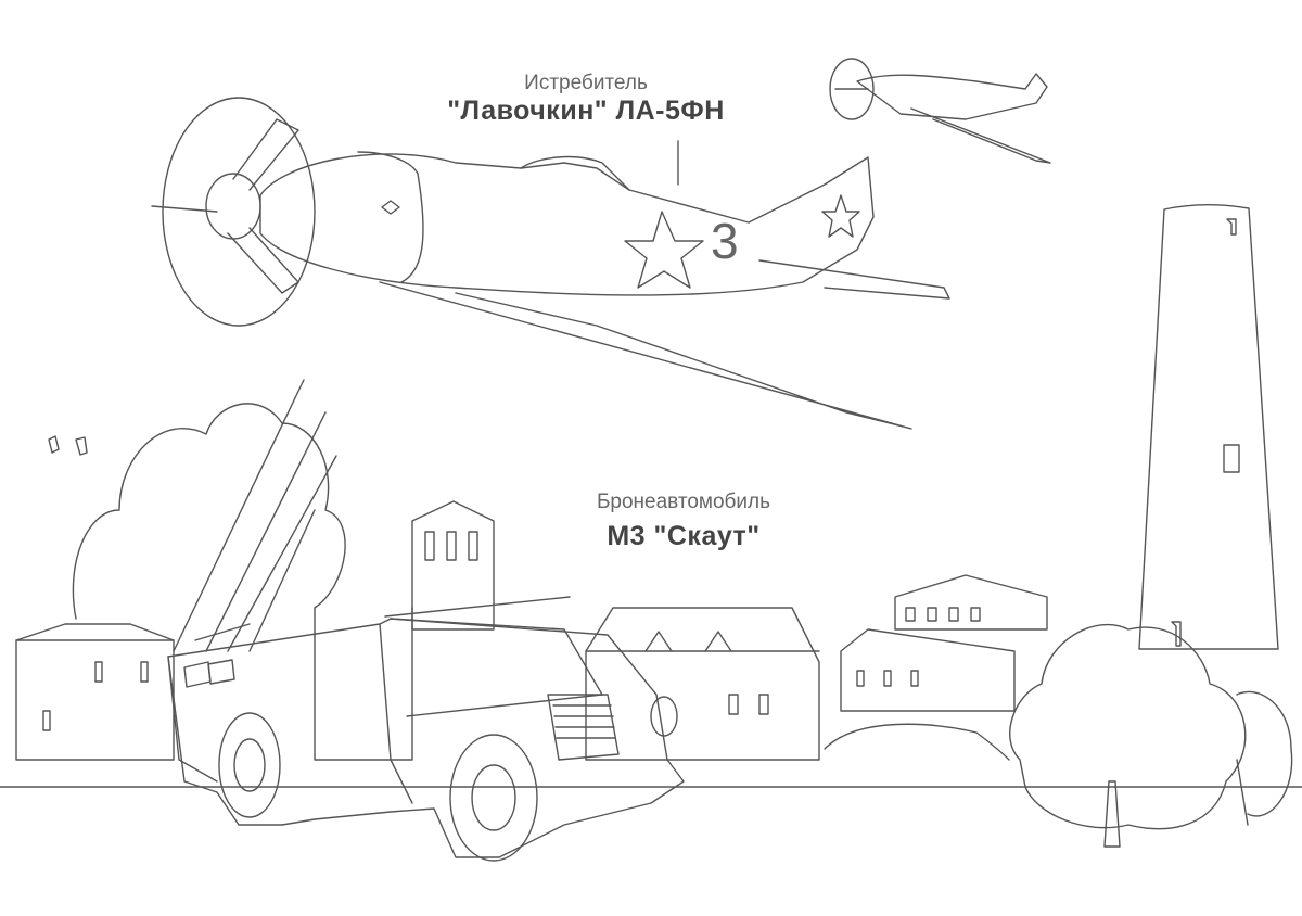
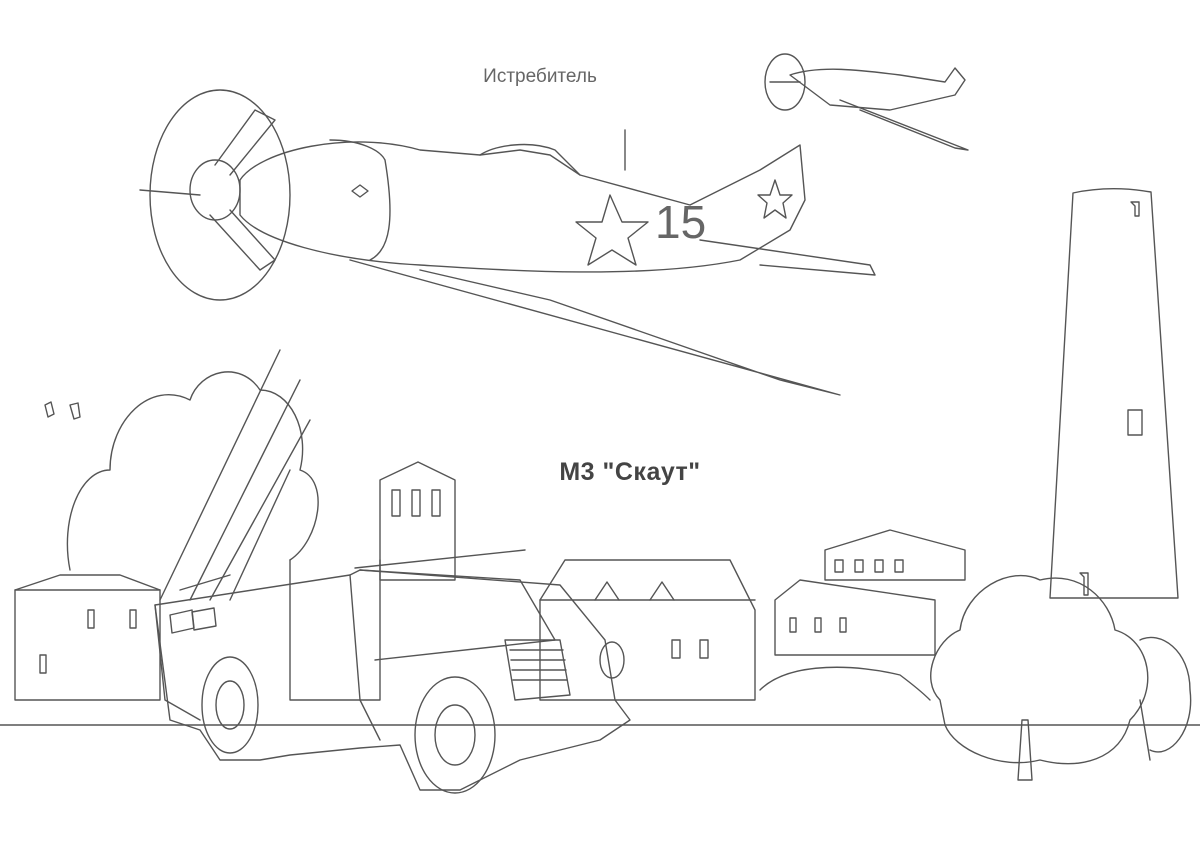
  Истребитель
- "Лавочкин" ЛА-5ФН
- Бронеавтомобиль
  М3 "Скаут"
- 3
+ 15
